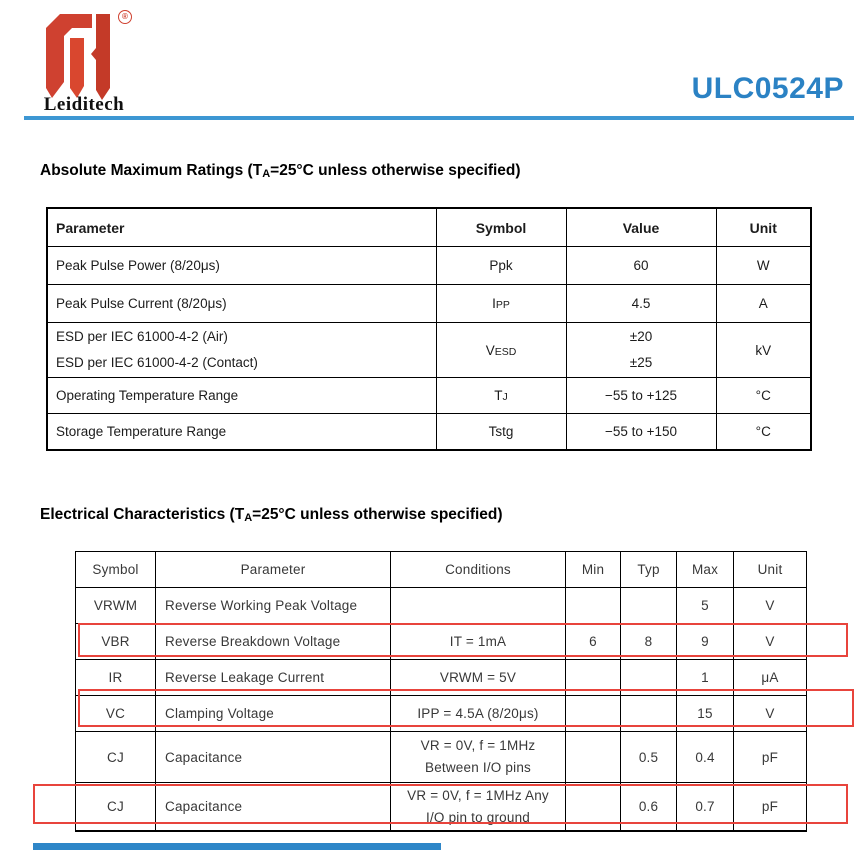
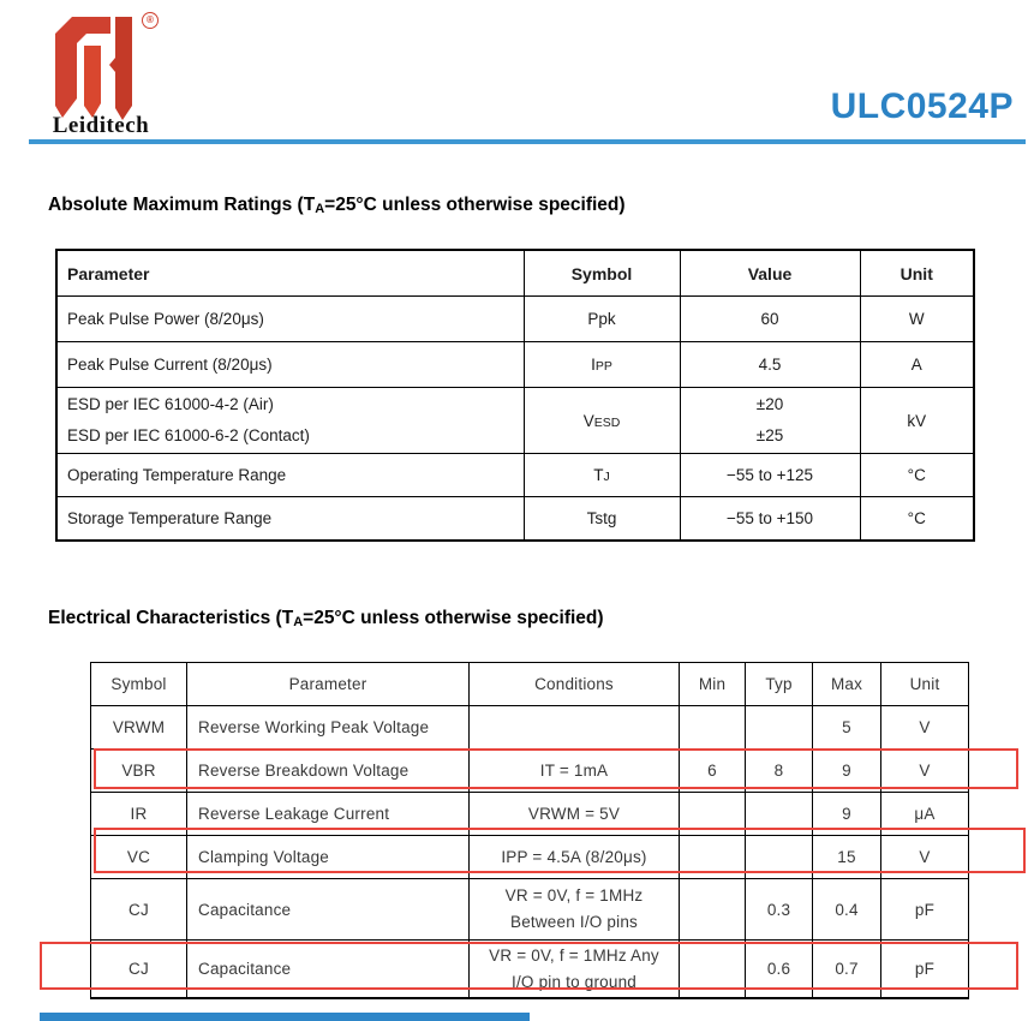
  ®
  Leiditech
  ULC0524P
  Absolute Maximum Ratings (TA=25°C unless otherwise specified)
  Parameter	Symbol	Value	Unit
  Peak Pulse Power (8/20μs)	Ppk	60	W
  Peak Pulse Current (8/20μs)	IPP	4.5	A
- ESD per IEC 61000-4-2 (Air) ESD per IEC 61000-4-2 (Contact)	VESD	±20 ±25	kV
+ ESD per IEC 61000-4-2 (Air) ESD per IEC 61000-6-2 (Contact)	VESD	±20 ±25	kV
  Operating Temperature Range	TJ	−55 to +125	°C
  Storage Temperature Range	Tstg	−55 to +150	°C
  Electrical Characteristics (TA=25°C unless otherwise specified)
  Symbol	Parameter	Conditions	Min	Typ	Max	Unit
  VRWM	Reverse Working Peak Voltage				5	V
  VBR	Reverse Breakdown Voltage	IT = 1mA	6	8	9	V
- IR	Reverse Leakage Current	VRWM = 5V			1	μA
+ IR	Reverse Leakage Current	VRWM = 5V			9	μA
  VC	Clamping Voltage	IPP = 4.5A (8/20μs)			15	V
- CJ	Capacitance	VR = 0V, f = 1MHz Between I/O pins		0.5	0.4	pF
+ CJ	Capacitance	VR = 0V, f = 1MHz Between I/O pins		0.3	0.4	pF
  CJ	Capacitance	VR = 0V, f = 1MHz Any I/O pin to ground		0.6	0.7	pF
